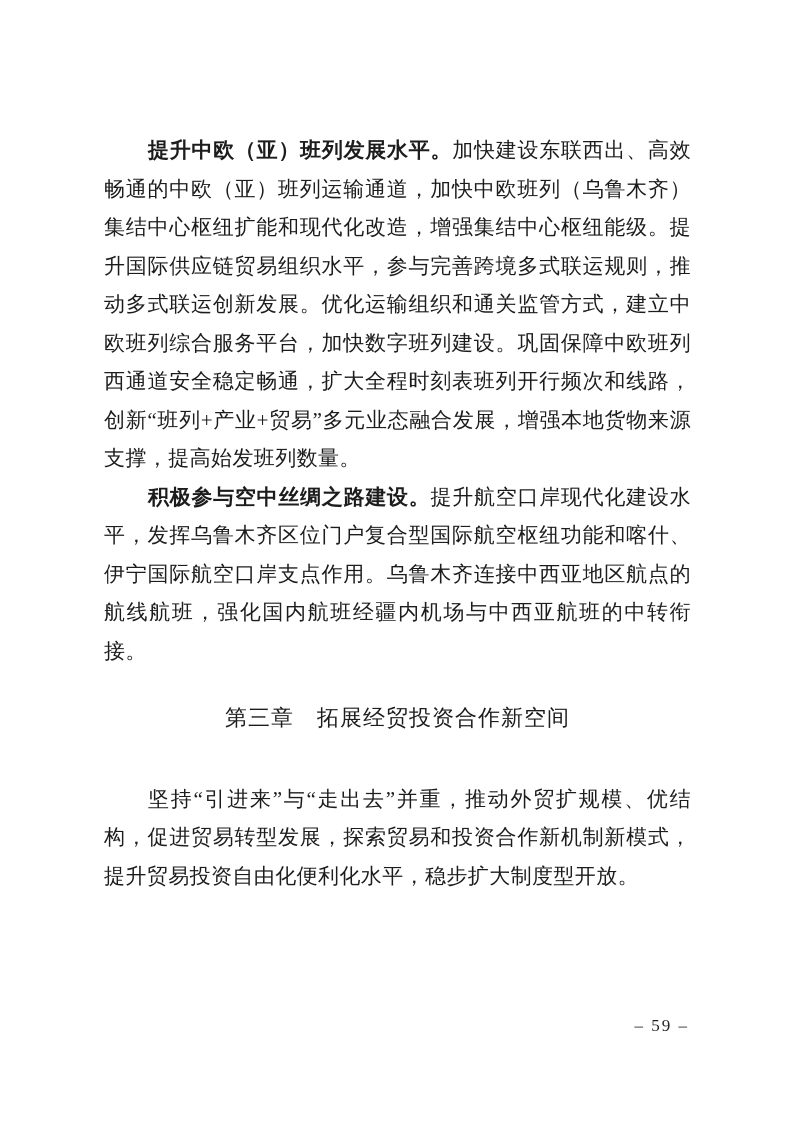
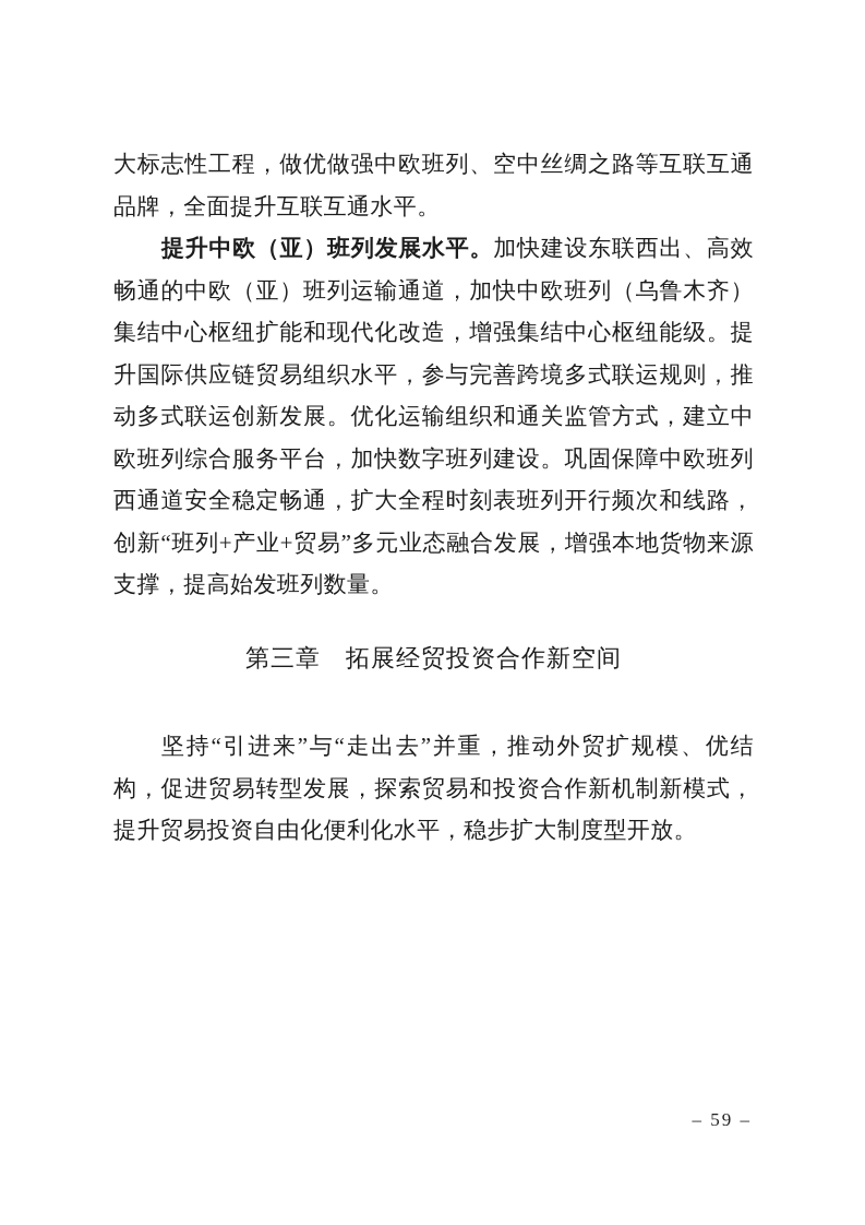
+ 大标志性工程，做优做强中欧班列、空中丝绸之路等互联互通品牌，全面提升互联互通水平。
  提升中欧（亚）班列发展水平。加快建设东联西出、高效畅通的中欧（亚）班列运输通道，加快中欧班列（乌鲁木齐）集结中心枢纽扩能和现代化改造，增强集结中心枢纽能级。提升国际供应链贸易组织水平，参与完善跨境多式联运规则，推动多式联运创新发展。优化运输组织和通关监管方式，建立中欧班列综合服务平台，加快数字班列建设。巩固保障中欧班列西通道安全稳定畅通，扩大全程时刻表班列开行频次和线路，创新“班列+产业+贸易”多元业态融合发展，增强本地货物来源支撑，提高始发班列数量。
- 积极参与空中丝绸之路建设。提升航空口岸现代化建设水平，发挥乌鲁木齐区位门户复合型国际航空枢纽功能和喀什、伊宁国际航空口岸支点作用。乌鲁木齐连接中西亚地区航点的航线航班，强化国内航班经疆内机场与中西亚航班的中转衔接。
  第三章 拓展经贸投资合作新空间
  坚持“引进来”与“走出去”并重，推动外贸扩规模、优结构，促进贸易转型发展，探索贸易和投资合作新机制新模式，提升贸易投资自由化便利化水平，稳步扩大制度型开放。
  – 59 –
